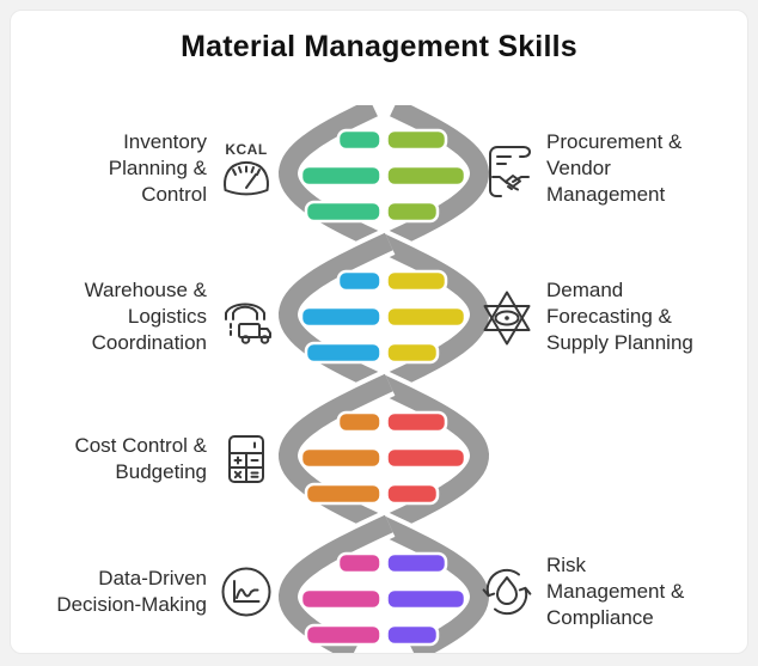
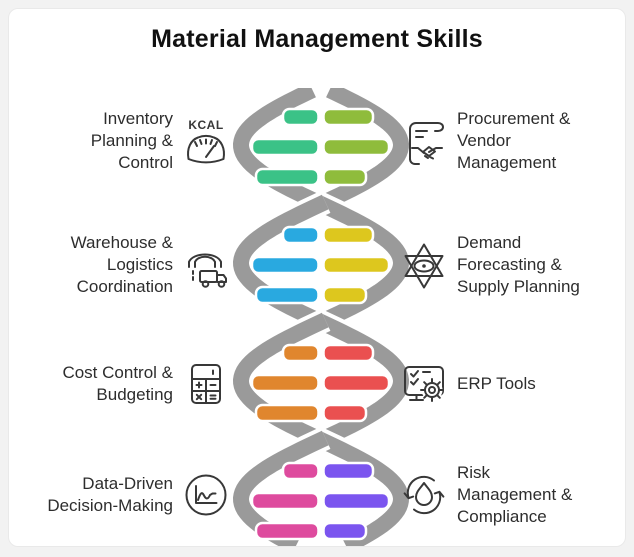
  Material Management Skills
  Inventory
  Planning &
  Control
  KCAL
  Warehouse &
  Logistics
  Coordination
  Cost Control &
  Budgeting
  Data-Driven
  Decision-Making
  Procurement &
  Vendor
  Management
  Demand
  Forecasting &
  Supply Planning
+ ERP Tools
  Risk
  Management &
  Compliance
